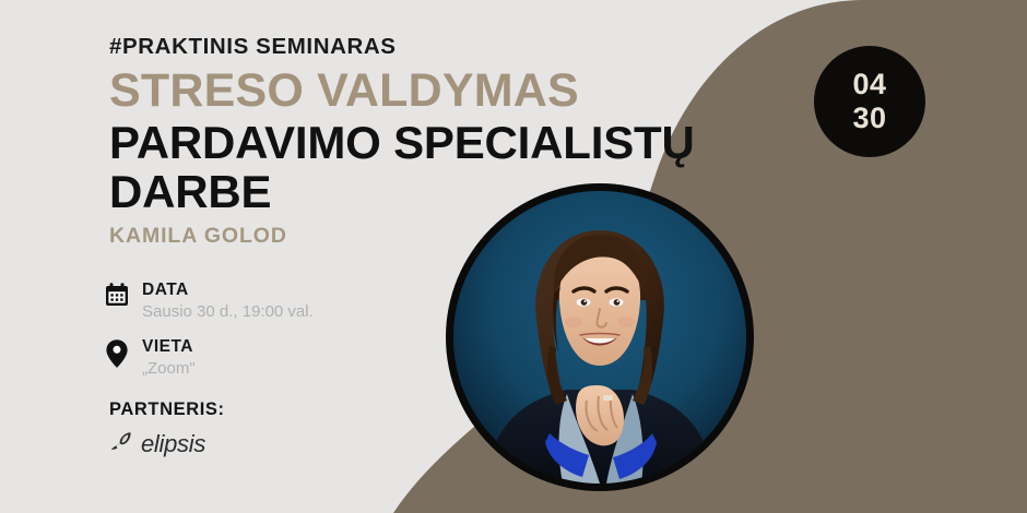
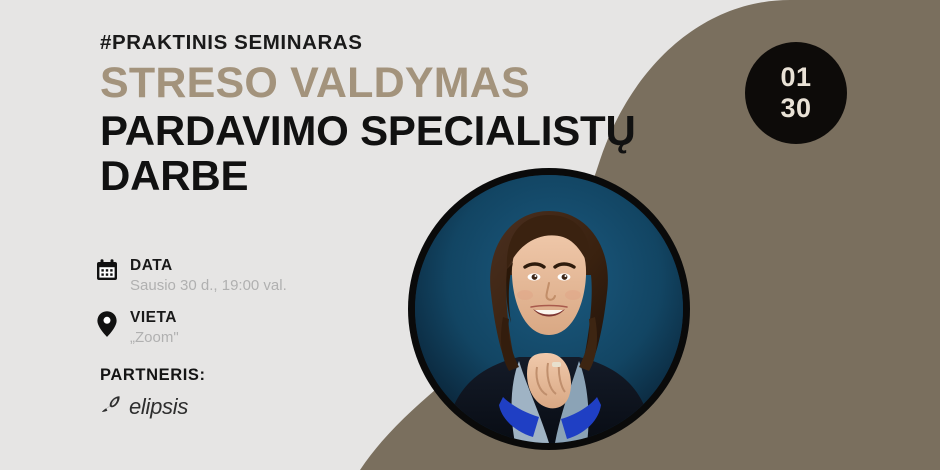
  #PRAKTINIS SEMINARAS
  STRESO VALDYMAS
  PARDAVIMO SPECIALISTŲ DARBE
- KAMILA GOLOD
  DATA
  Sausio 30 d., 19:00 val.
  VIETA
  „Zoom"
  PARTNERIS:
  elipsis
- 04
+ 01
  30
